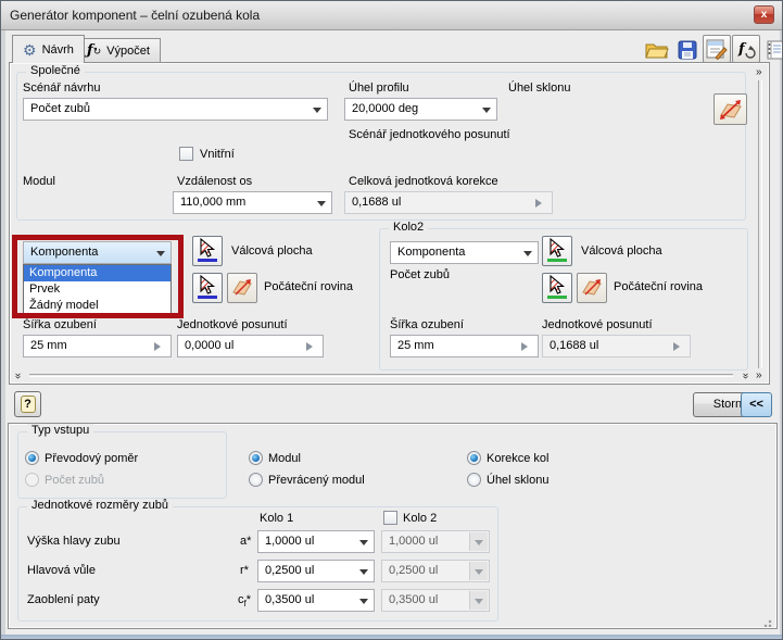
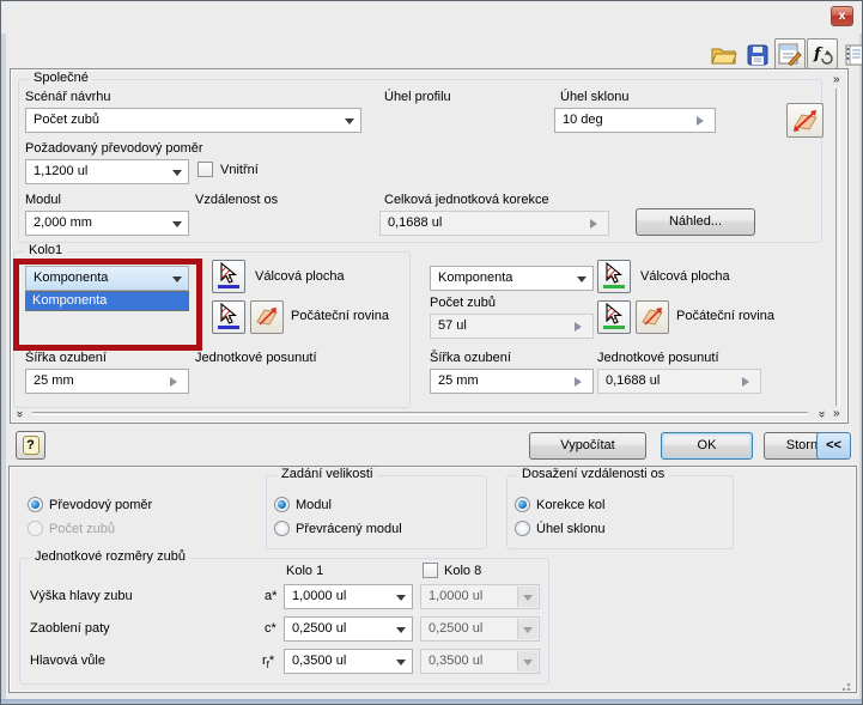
- Generátor komponent – čelní ozubená kola
  x
- ⚙
- Návrh
- ƒ↻
- Výpočet
  f
  Společné
  Scénář návrhu
  Počet zubů
  Úhel profilu
- 20,0000 deg
  Úhel sklonu
+ 10 deg
+ Požadovaný převodový poměr
+ 1,1200 ul
  Vnitřní
- Scénář jednotkového posunutí
  Modul
+ 2,000 mm
  Vzdálenost os
- 110,000 mm
  Celková jednotková korekce
  0,1688 ul
+ Náhled...
+ Kolo1
  Komponenta
  Komponenta
- Prvek
- Žádný model
  Válcová plocha
  Počáteční rovina
  Šířka ozubení
  25 mm
  Jednotkové posunutí
- 0,0000 ul
- Kolo2
  Komponenta
  Počet zubů
+ 57 ul
  Válcová plocha
  Počáteční rovina
  Šířka ozubení
  25 mm
  Jednotkové posunutí
  0,1688 ul
  »
  »
  ?
+ Vypočítat
+ OK
  Storn
  <<
- Typ vstupu
  Převodový poměr
  Počet zubů
+ Zadání velikosti
  Modul
  Převrácený modul
+ Dosažení vzdálenosti os
  Korekce kol
  Úhel sklonu
  Jednotkové rozměry zubů
  Kolo 1
- Kolo 2
+ Kolo 8
  Výška hlavy zubu
  a*
  1,0000 ul
  1,0000 ul
- Hlavová vůle
+ Zaoblení paty
- r*
+ c*
  0,2500 ul
  0,2500 ul
- Zaoblení paty
+ Hlavová vůle
- cf*
+ rf*
  0,3500 ul
  0,3500 ul
